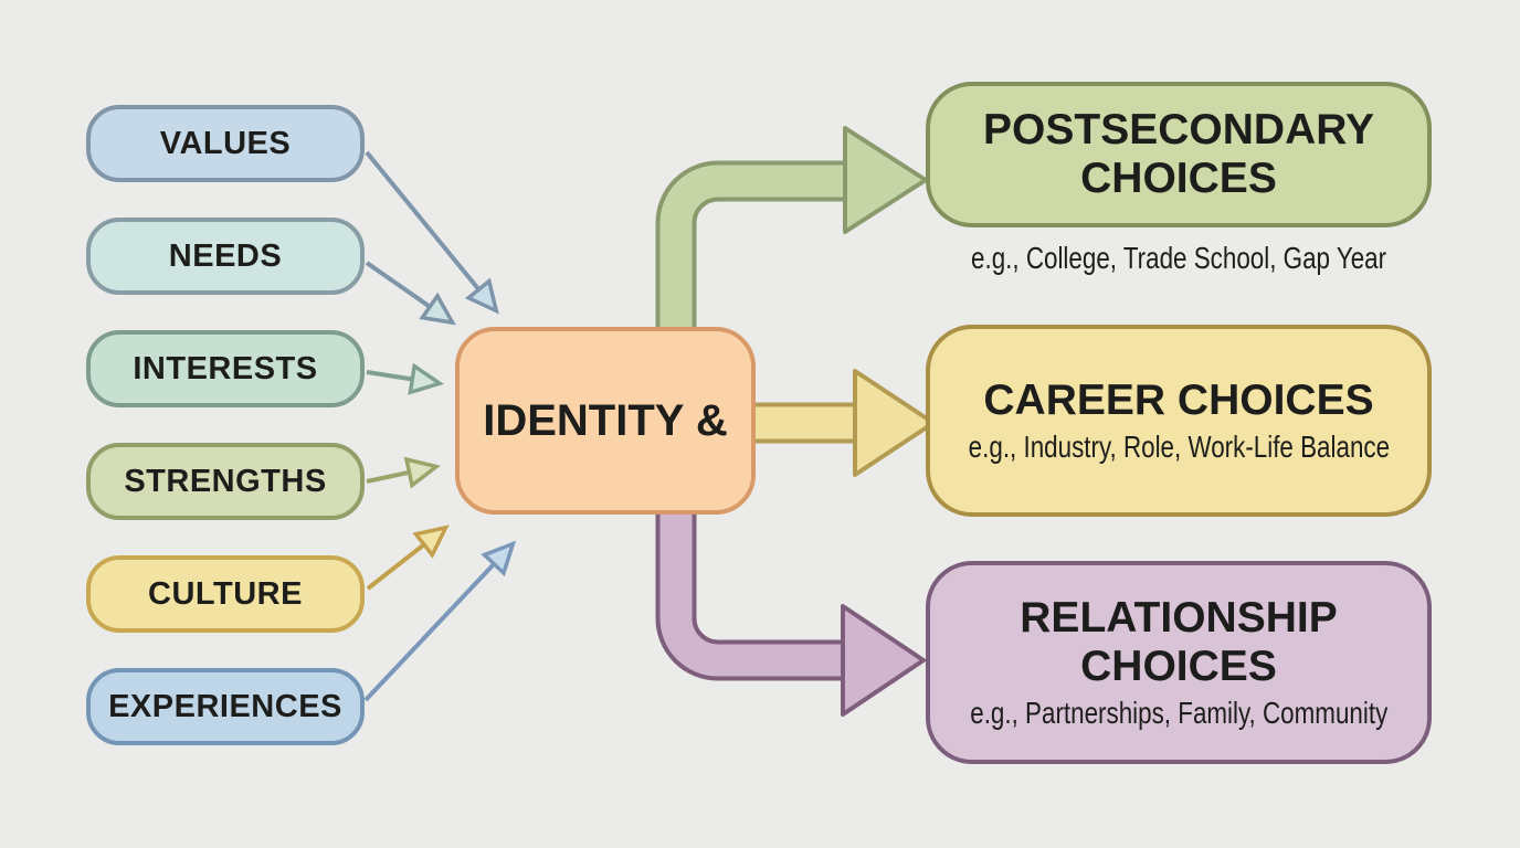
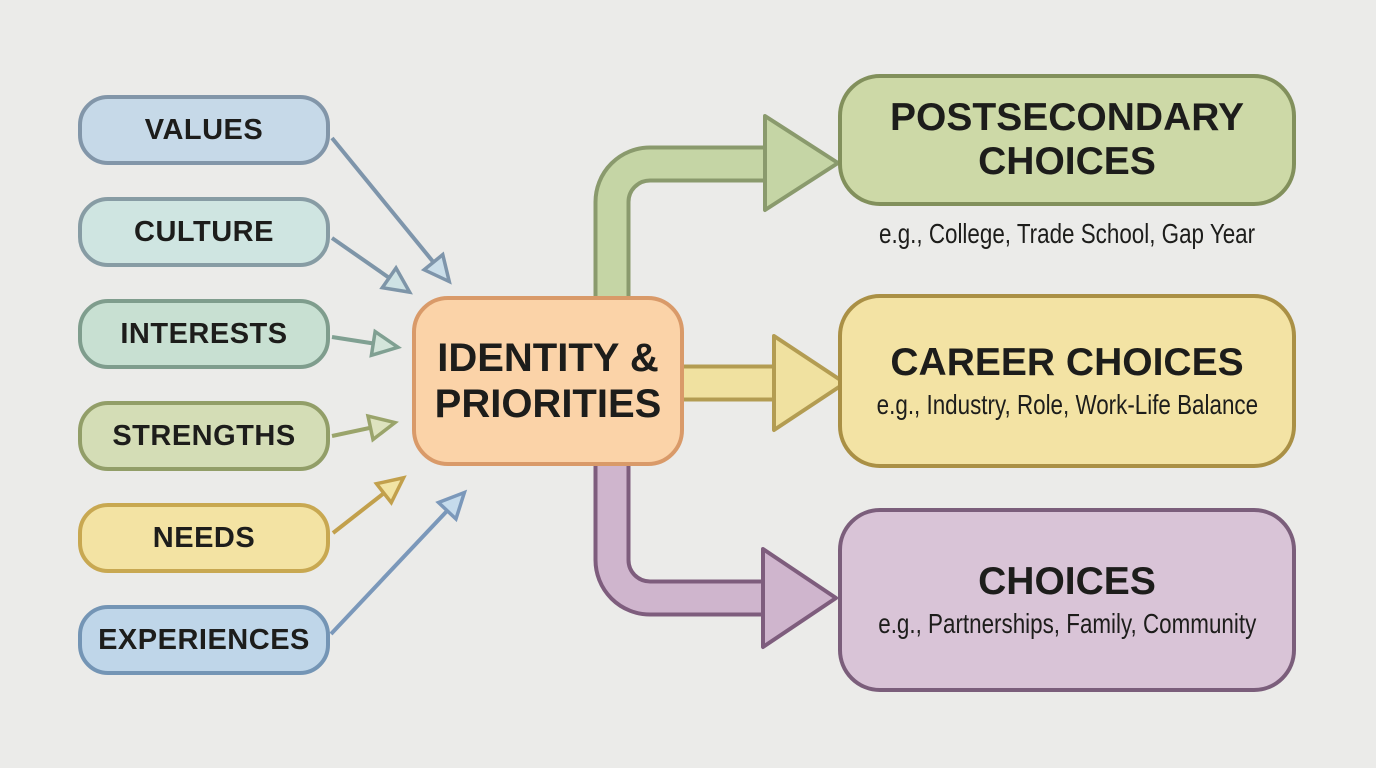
  VALUES
- NEEDS
+ CULTURE
  INTERESTS
  STRENGTHS
- CULTURE
+ NEEDS
  EXPERIENCES
  IDENTITY &
+ PRIORITIES
  POSTSECONDARY
  CHOICES
  e.g., College, Trade School, Gap Year
  CAREER CHOICES
  e.g., Industry, Role, Work-Life Balance
- RELATIONSHIP
  CHOICES
  e.g., Partnerships, Family, Community
